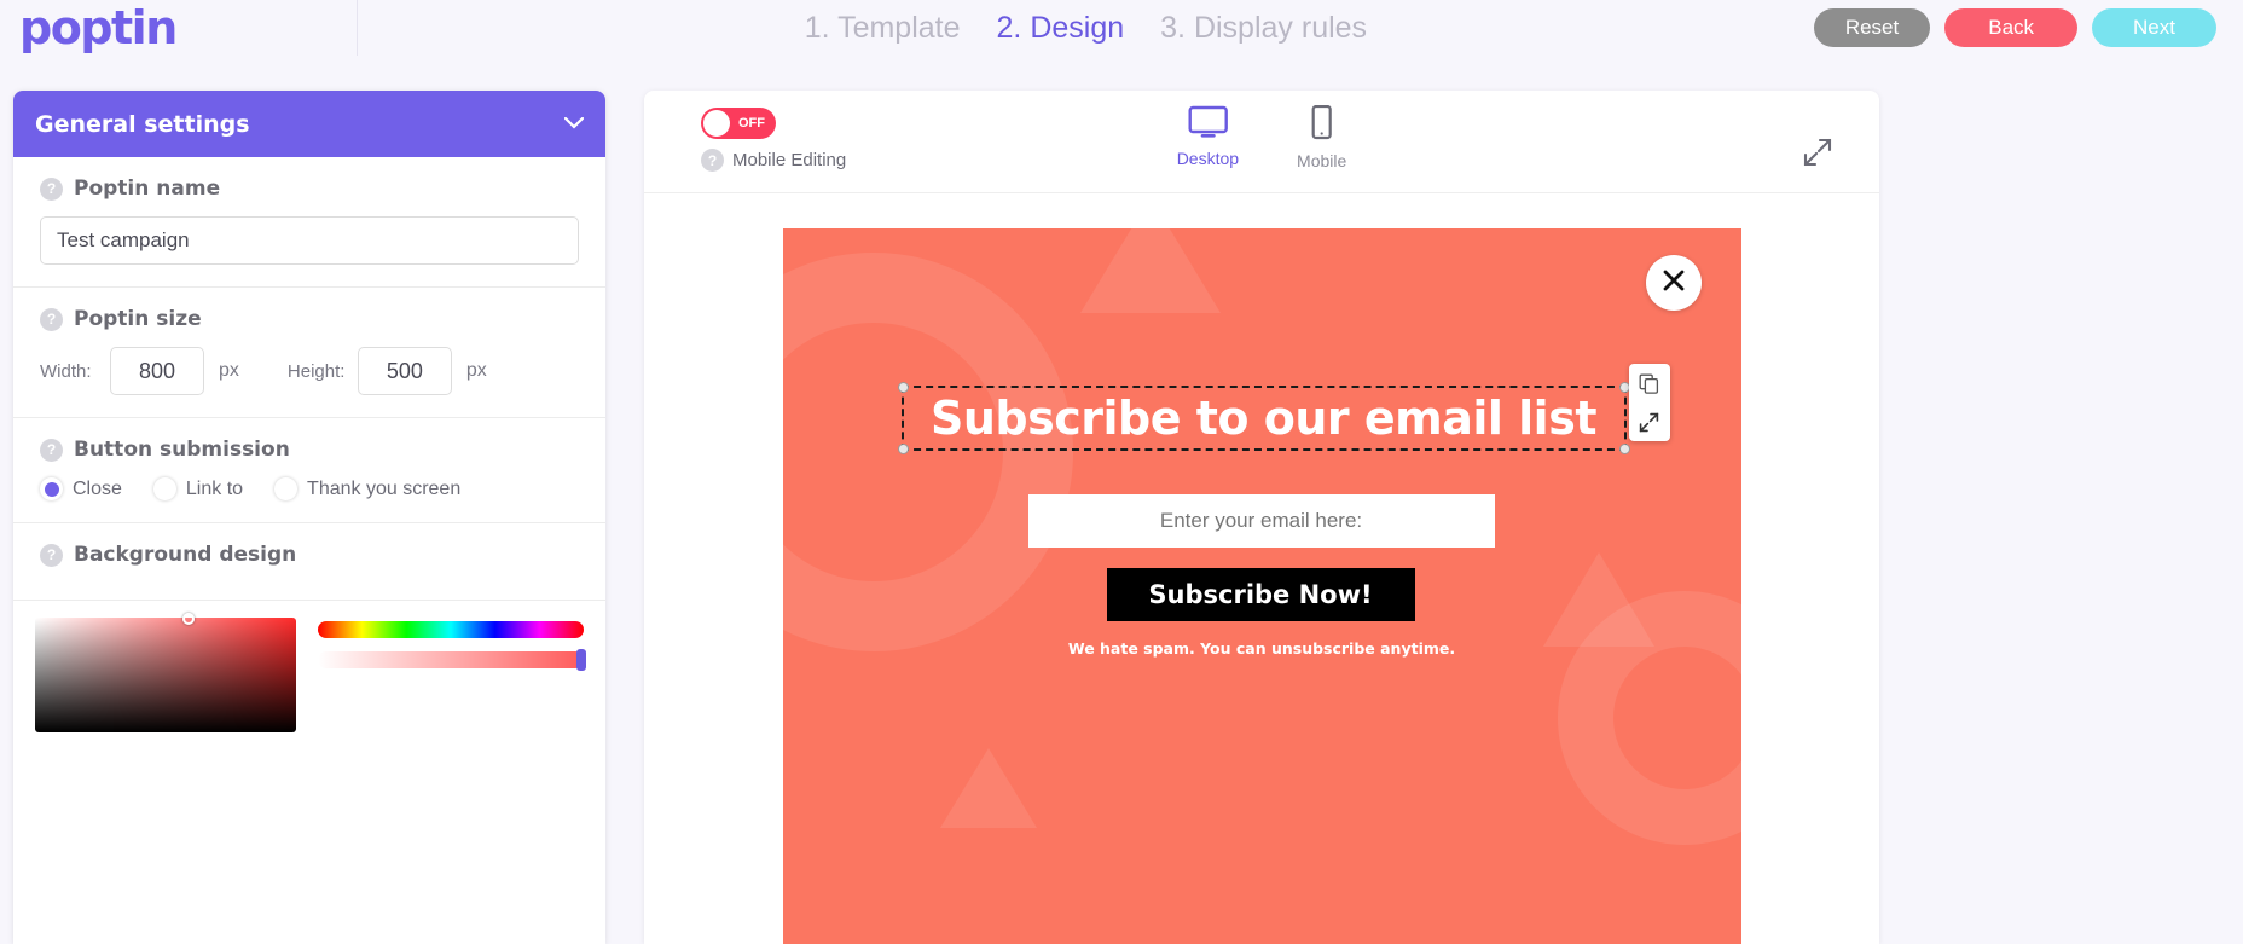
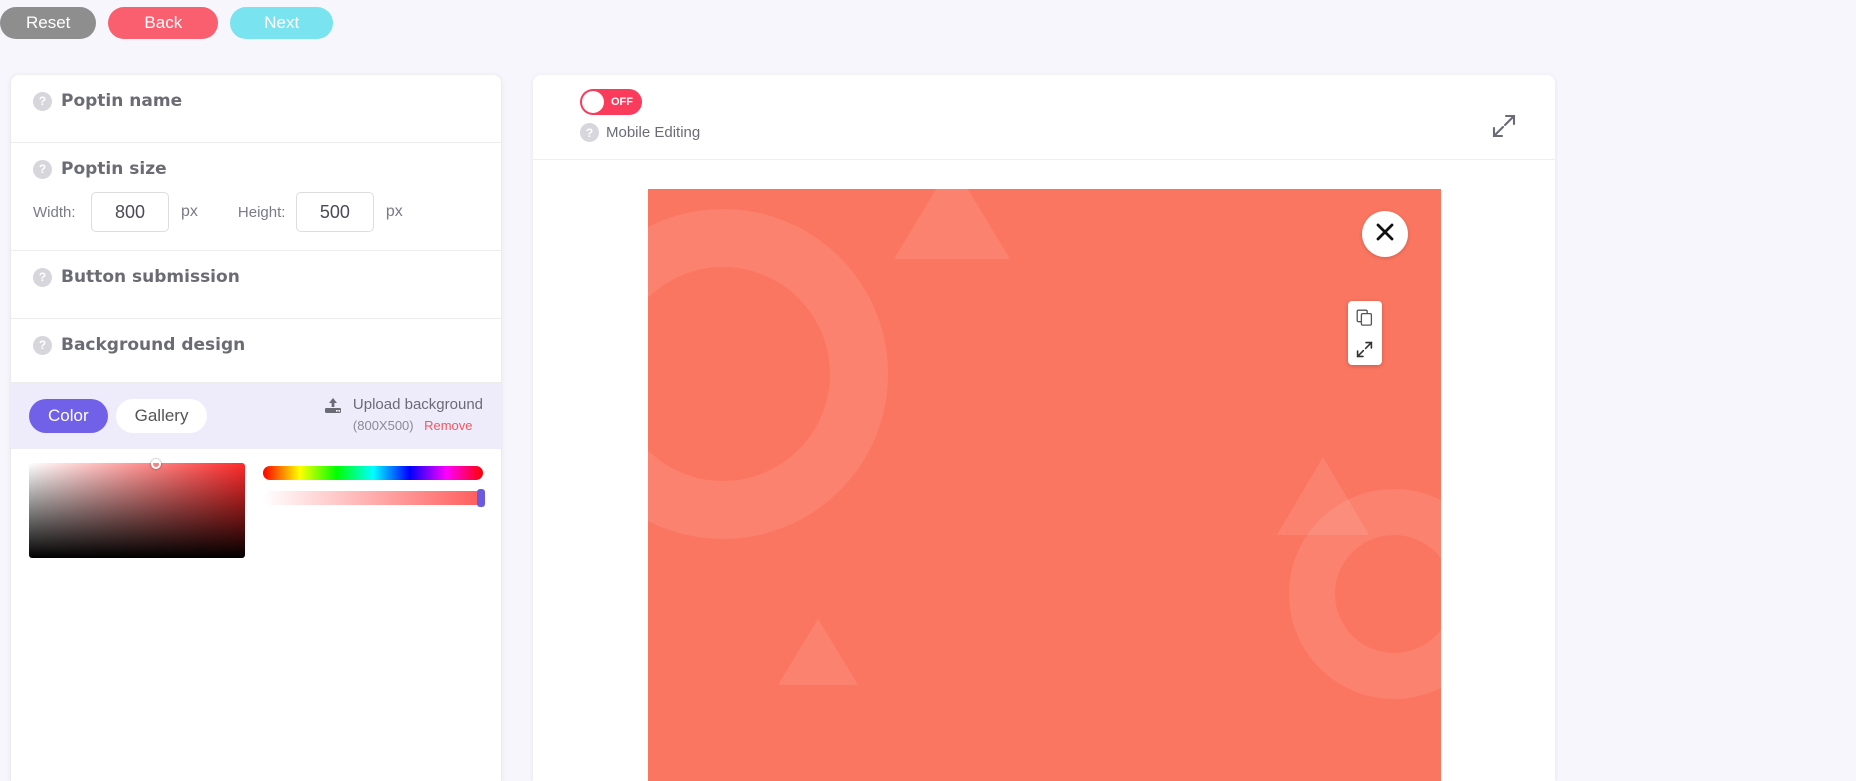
- poptin
- 1. Template
- 2. Design
- 3. Display rules
  Reset
  Back
  Next
- General settings
  ?
  Poptin name
- Test campaign
  ?
  Poptin size
  Width:
  800
  px
  Height:
  500
  px
  ?
  Button submission
- Close
- Link to
- Thank you screen
  ?
  Background design
+ Color
+ Gallery
+ Upload background
+ (800X500) Remove
  OFF
  ?
  Mobile Editing
- Desktop
- Mobile
- Subscribe to our email list
- Enter your email here:
- Subscribe Now!
- We hate spam. You can unsubscribe anytime.
